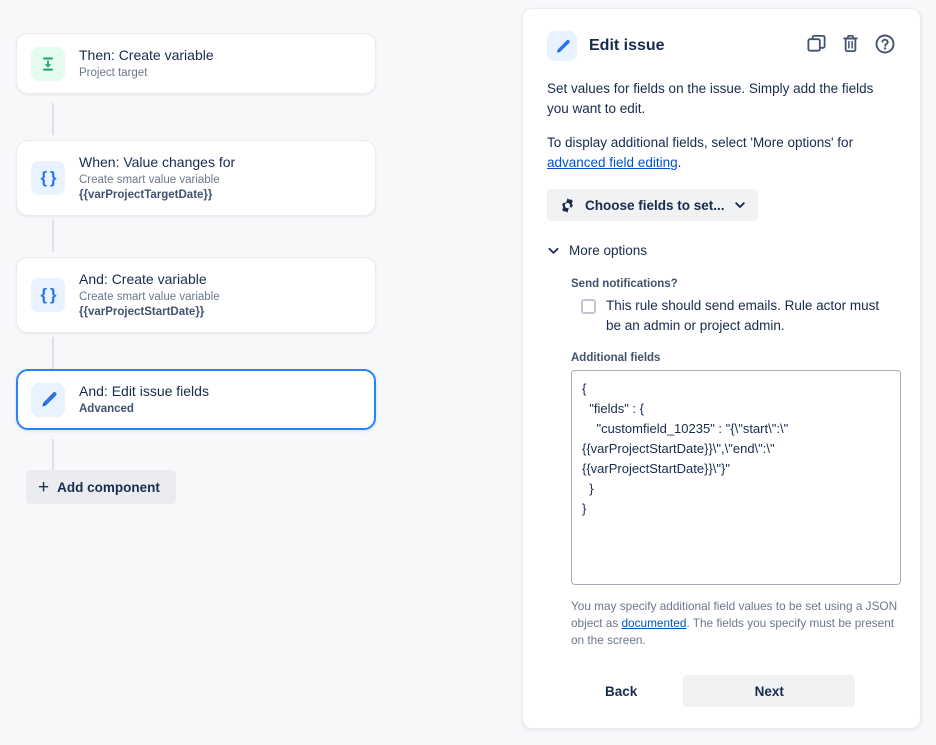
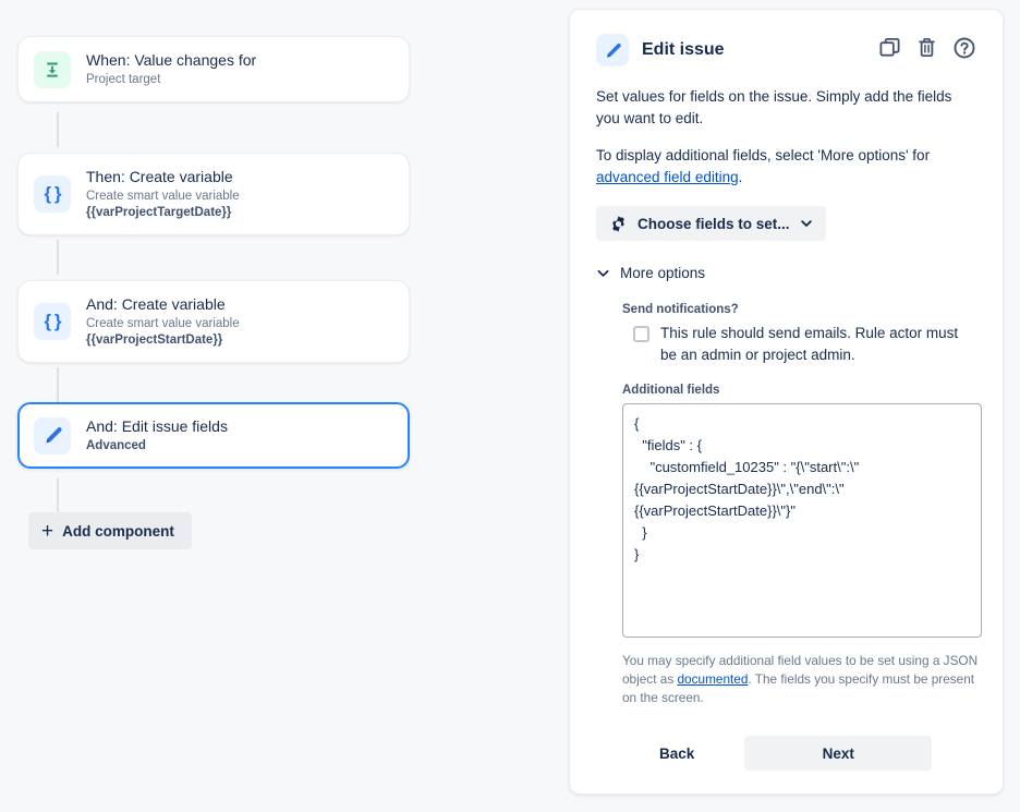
- Then: Create variable
+ When: Value changes for
  Project target
  { }
- When: Value changes for
+ Then: Create variable
  Create smart value variable
  {{varProjectTargetDate}}
  { }
  And: Create variable
  Create smart value variable
  {{varProjectStartDate}}
  And: Edit issue fields
  Advanced
  +
  Add component
  Edit issue
  Set values for fields on the issue. Simply add the fields you want to edit.
  To display additional fields, select 'More options' for advanced field editing.
  Choose fields to set...
  More options
  Send notifications?
  This rule should send emails. Rule actor must be an admin or project admin.
  Additional fields
  {
  "fields" : {
  You may specify additional field values to be set using a JSON object as documented. The fields you specify must be present on the screen.
  Back
  Next
